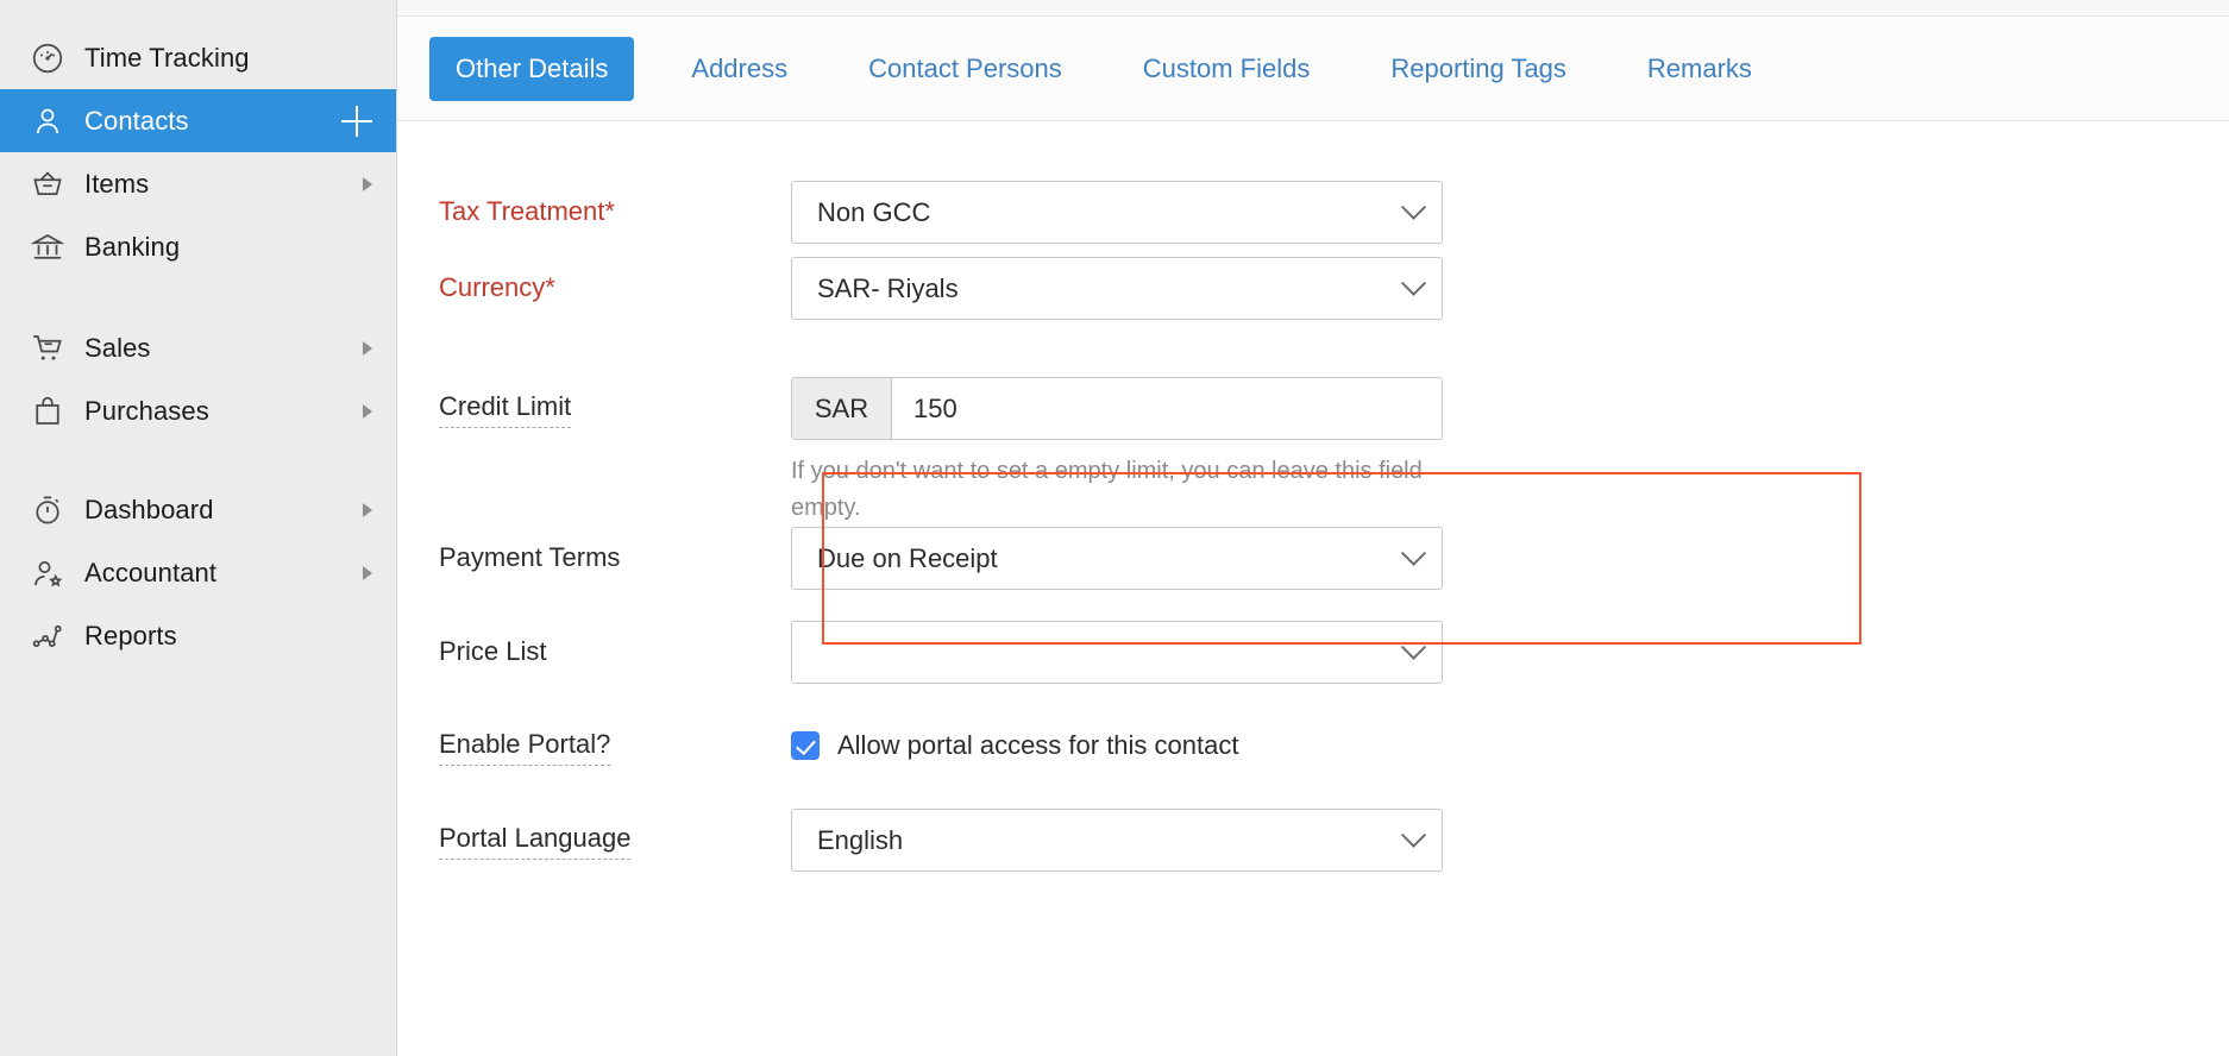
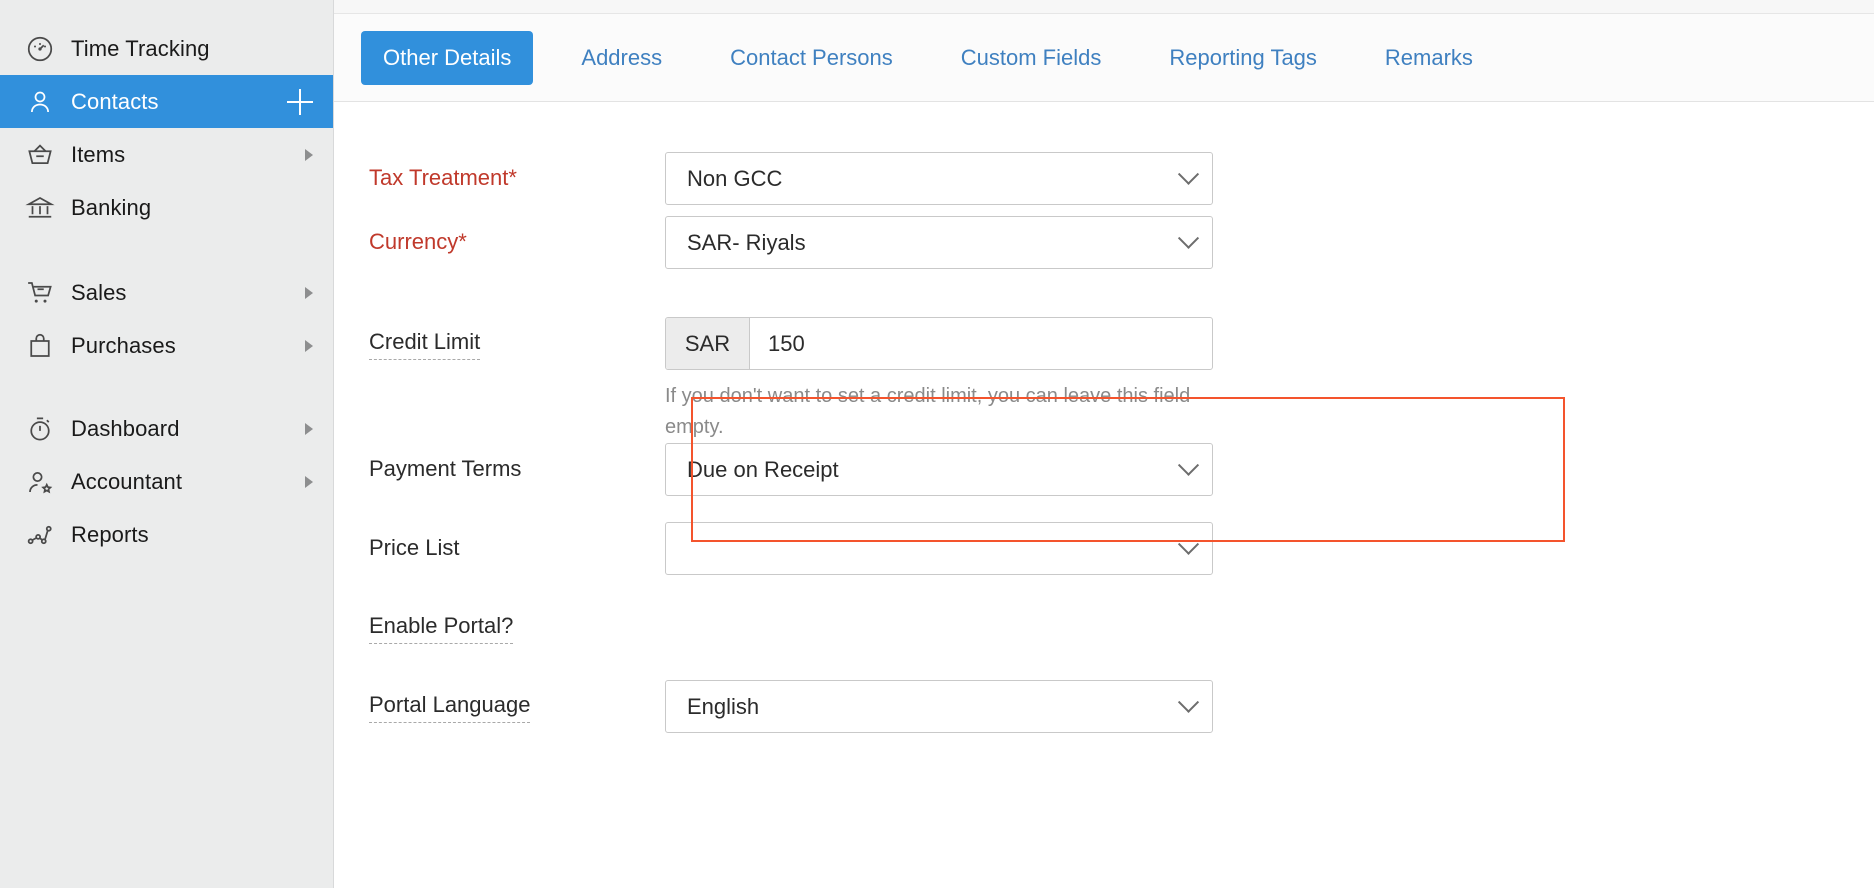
  Time Tracking
  Contacts
  Items
  Banking
  Sales
  Purchases
  Dashboard
  Accountant
  Reports
  Other Details
  Address
  Contact Persons
  Custom Fields
  Reporting Tags
  Remarks
  Tax Treatment*
  Non GCC
  Currency*
  SAR- Riyals
  Credit Limit
  SAR
  150
- If you don't want to set a empty limit, you can leave this field empty.
+ If you don't want to set a credit limit, you can leave this field empty.
  Payment Terms
  Due on Receipt
  Price List
  Enable Portal?
- Allow portal access for this contact
  Portal Language
  English
